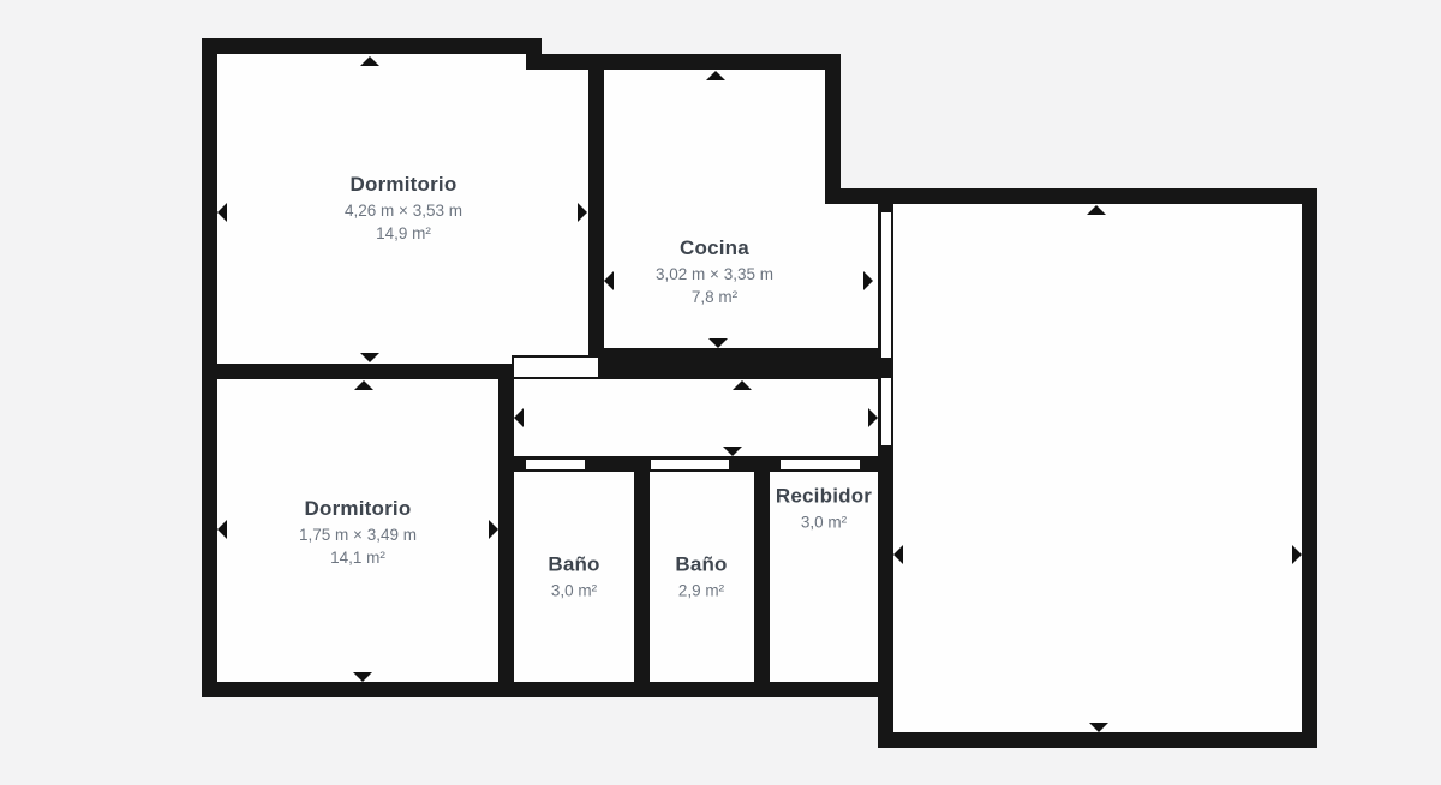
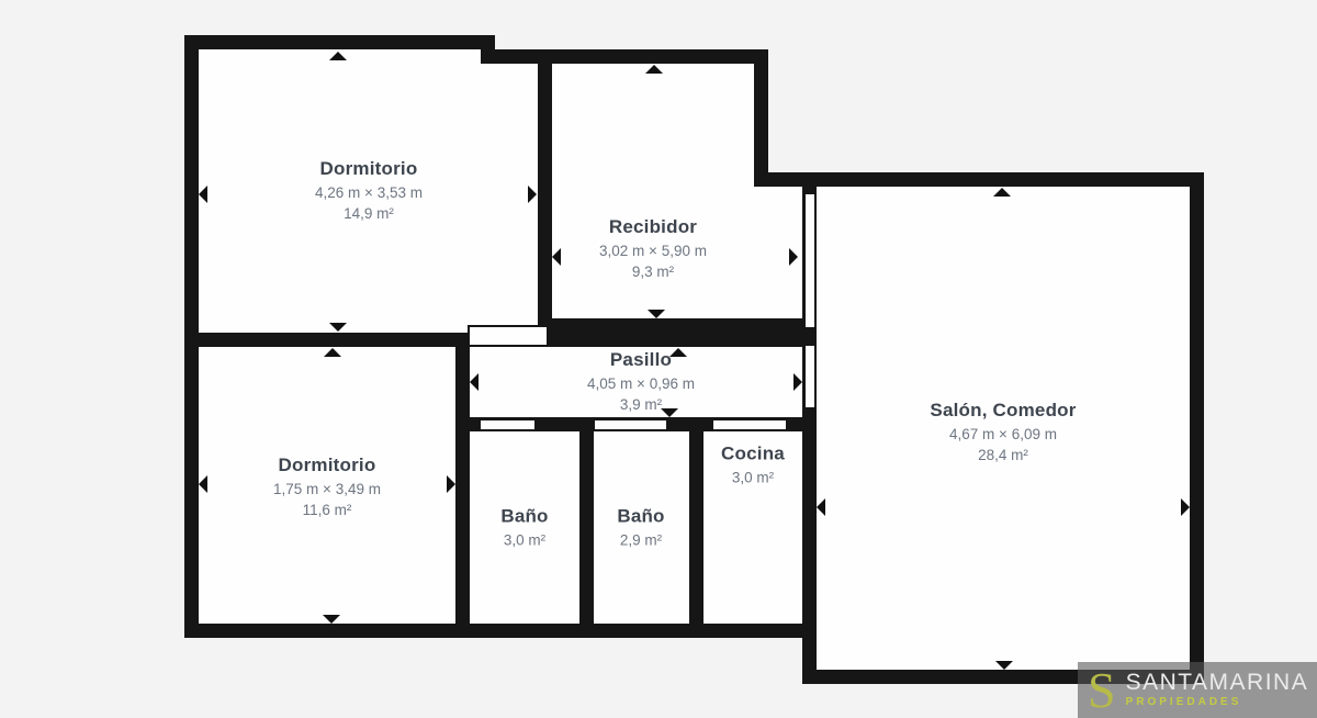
  Dormitorio
  4,26 m × 3,53 m
  14,9 m²
- Cocina
+ Recibidor
- 3,02 m × 3,35 m
+ 3,02 m × 5,90 m
- 7,8 m²
+ 9,3 m²
+ Pasillo
+ 4,05 m × 0,96 m
+ 3,9 m²
+ Salón, Comedor
+ 4,67 m × 6,09 m
+ 28,4 m²
  Dormitorio
  1,75 m × 3,49 m
- 14,1 m²
+ 11,6 m²
  Baño
  3,0 m²
  Baño
  2,9 m²
- Recibidor
+ Cocina
  3,0 m²
+ S
+ SANTAMARINA
+ PROPIEDADES
